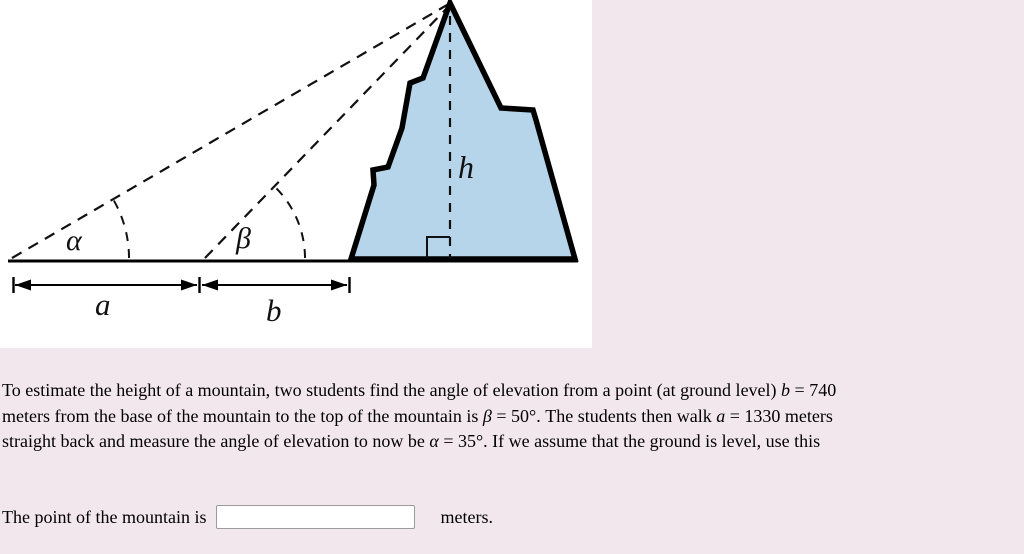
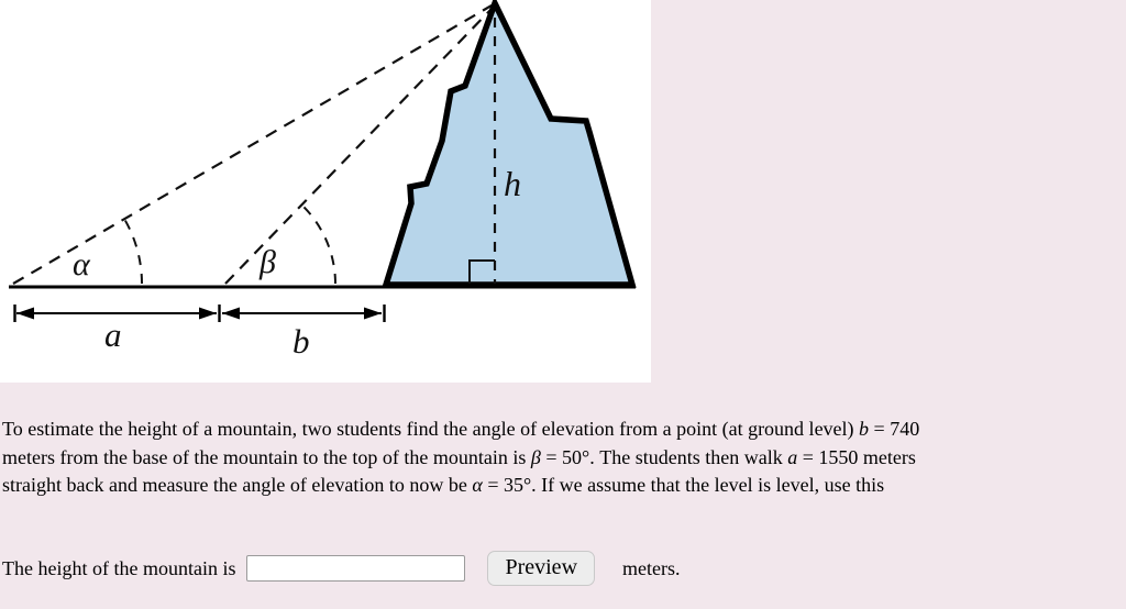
  α
  β
  h
  a
  b
  To estimate the height of a mountain, two students find the angle of elevation from a point (at ground level) b = 740
- meters from the base of the mountain to the top of the mountain is β = 50°. The students then walk a = 1330 meters
+ meters from the base of the mountain to the top of the mountain is β = 50°. The students then walk a = 1550 meters
- straight back and measure the angle of elevation to now be α = 35°. If we assume that the ground is level, use this
+ straight back and measure the angle of elevation to now be α = 35°. If we assume that the level is level, use this
- The point of the mountain is
+ The height of the mountain is
+ Preview
  meters.
